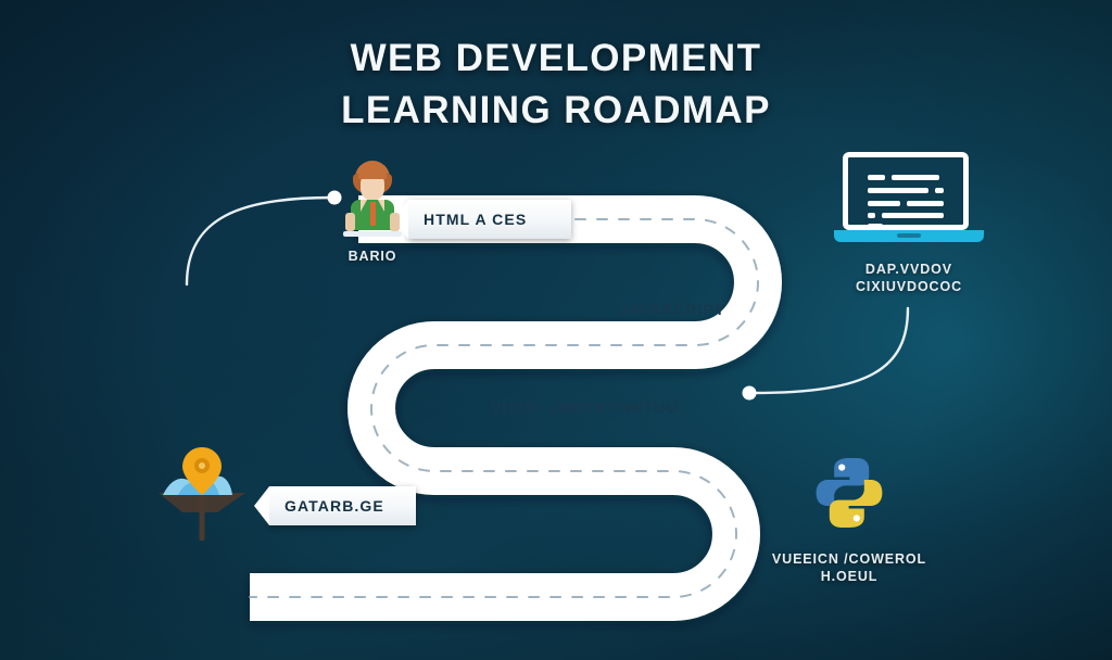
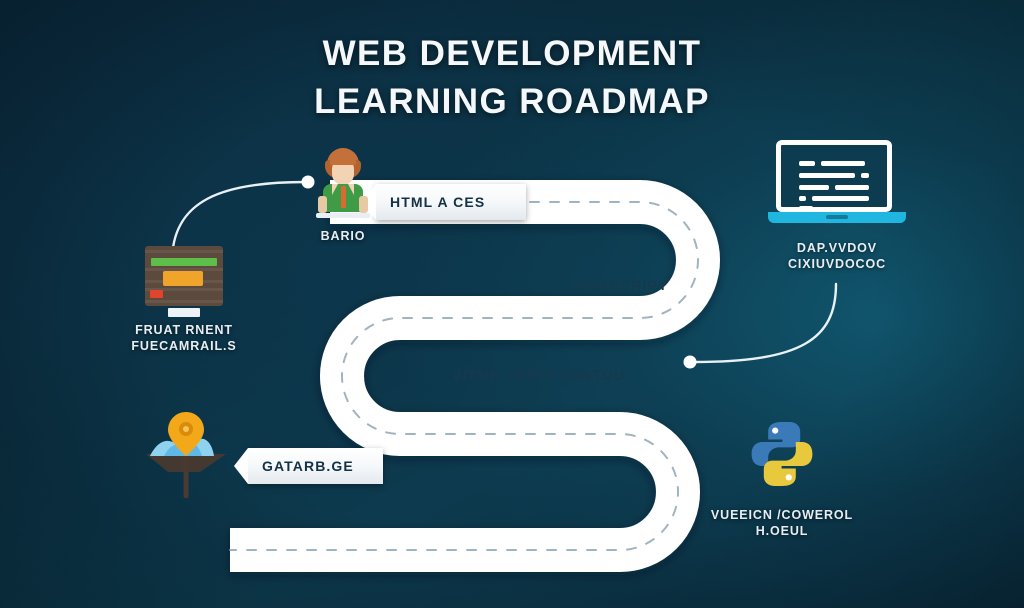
  WEB DEVELOPMENT
  LEARNING ROADMAP
  HTML A CES
  JAVAECRIPY
  GATARB.GE
  BARIO
+ FRUAT RNENT
+ FUECAMRAIL.S
  DAP.VVDOV
  CIXIUVDOCOC
  VUEEICN /COWEROL
  H.OEUL
